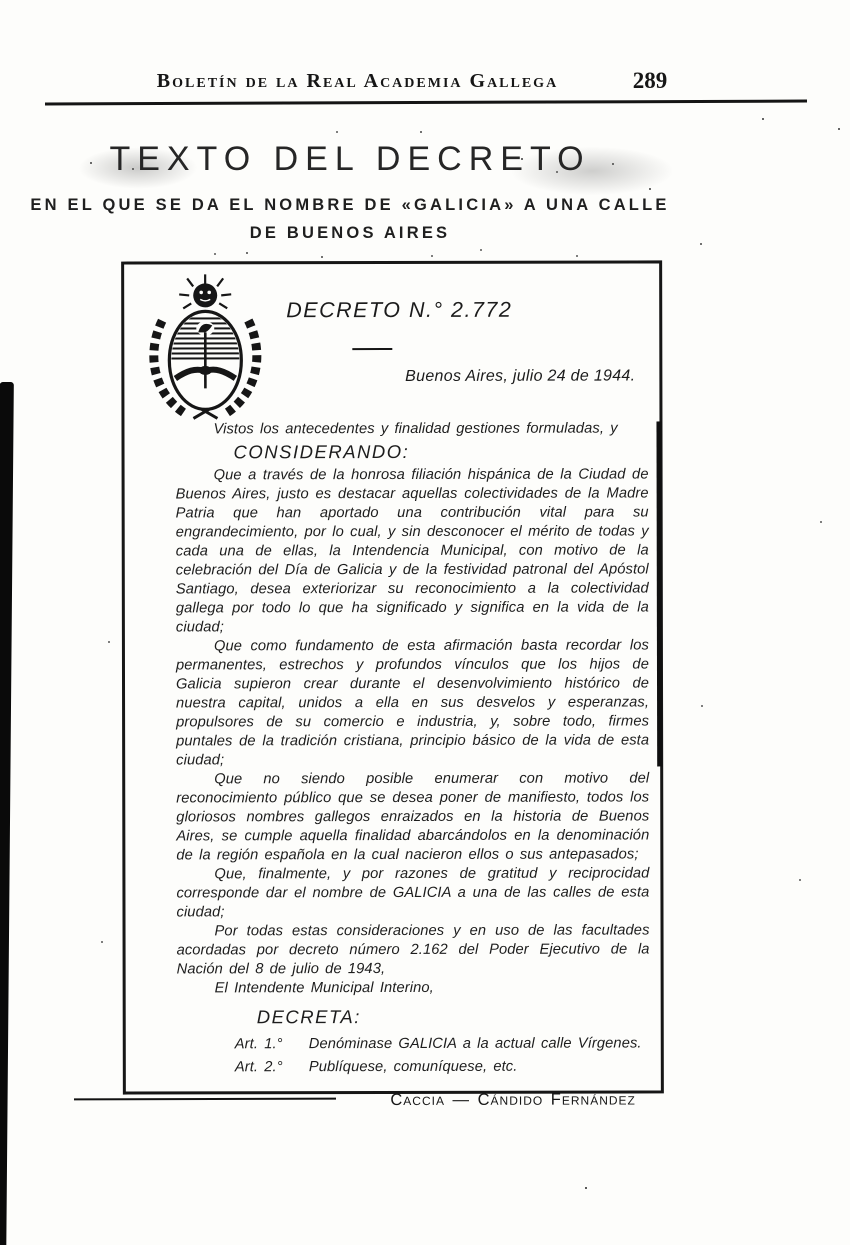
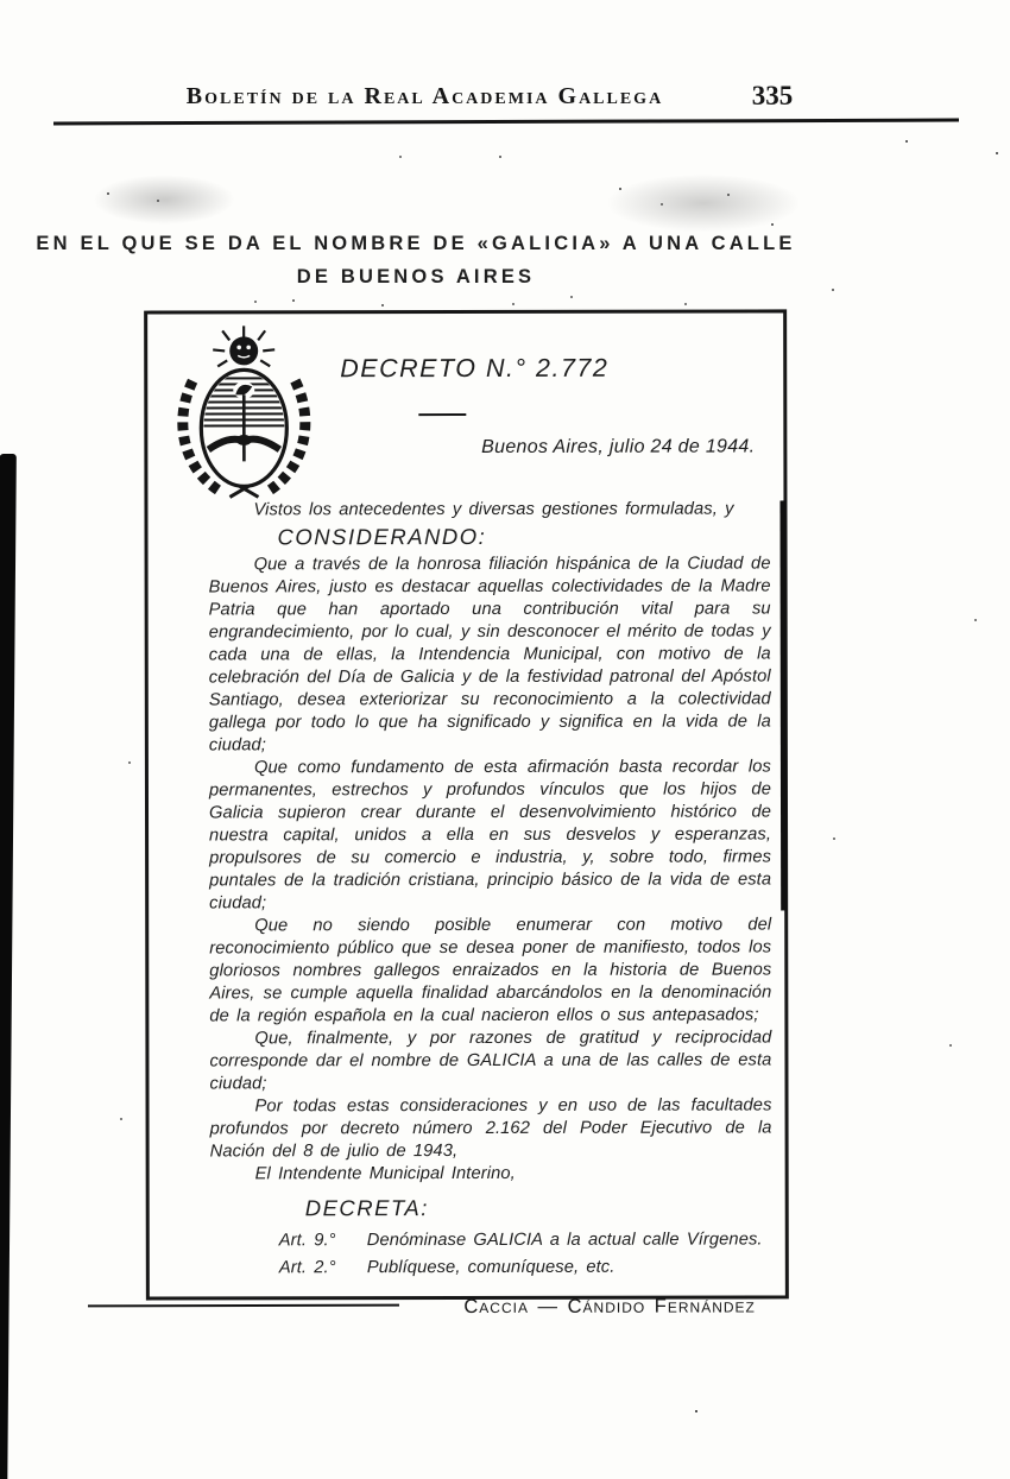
  Boletín de la Real Academia Gallega
- 289
+ 335
- TEXTO DEL DECRETO
  EN EL QUE SE DA EL NOMBRE DE «GALICIA» A UNA CALLE
  DE BUENOS AIRES
  DECRETO N.° 2.772
  Buenos Aires, julio 24 de 1944.
- Vistos los antecedentes y finalidad gestiones formuladas, y
+ Vistos los antecedentes y diversas gestiones formuladas, y
  CONSIDERANDO:
  Que a través de la honrosa filiación hispánica de la Ciudad de Buenos Aires, justo es destacar aquellas colectividades de la Madre Patria que han aportado una contribución vital para su engrandecimiento, por lo cual, y sin desconocer el mérito de todas y cada una de ellas, la Intendencia Municipal, con motivo de la celebración del Día de Galicia y de la festividad patronal del Apóstol Santiago, desea exteriorizar su reconocimiento a la colectividad gallega por todo lo que ha significado y significa en la vida de la ciudad;
  Que como fundamento de esta afirmación basta recordar los permanentes, estrechos y profundos vínculos que los hijos de Galicia supieron crear durante el desenvolvimiento histórico de nuestra capital, unidos a ella en sus desvelos y esperanzas, propulsores de su comercio e industria, y, sobre todo, firmes puntales de la tradición cristiana, principio básico de la vida de esta ciudad;
  Que no siendo posible enumerar con motivo del reconocimiento público que se desea poner de manifiesto, todos los gloriosos nombres gallegos enraizados en la historia de Buenos Aires, se cumple aquella finalidad abarcándolos en la denominación de la región española en la cual nacieron ellos o sus antepasados;
  Que, finalmente, y por razones de gratitud y reciprocidad corresponde dar el nombre de GALICIA a una de las calles de esta ciudad;
- Por todas estas consideraciones y en uso de las facultades acordadas por decreto número 2.162 del Poder Ejecutivo de la Nación del 8 de julio de 1943,
+ Por todas estas consideraciones y en uso de las facultades profundos por decreto número 2.162 del Poder Ejecutivo de la Nación del 8 de julio de 1943,
  El Intendente Municipal Interino,
  DECRETA:
- Art. 1.°
+ Art. 9.°
  Denóminase GALICIA a la actual calle Vírgenes.
  Art. 2.°
  Publíquese, comuníquese, etc.
  Caccia — Cándido Fernández
